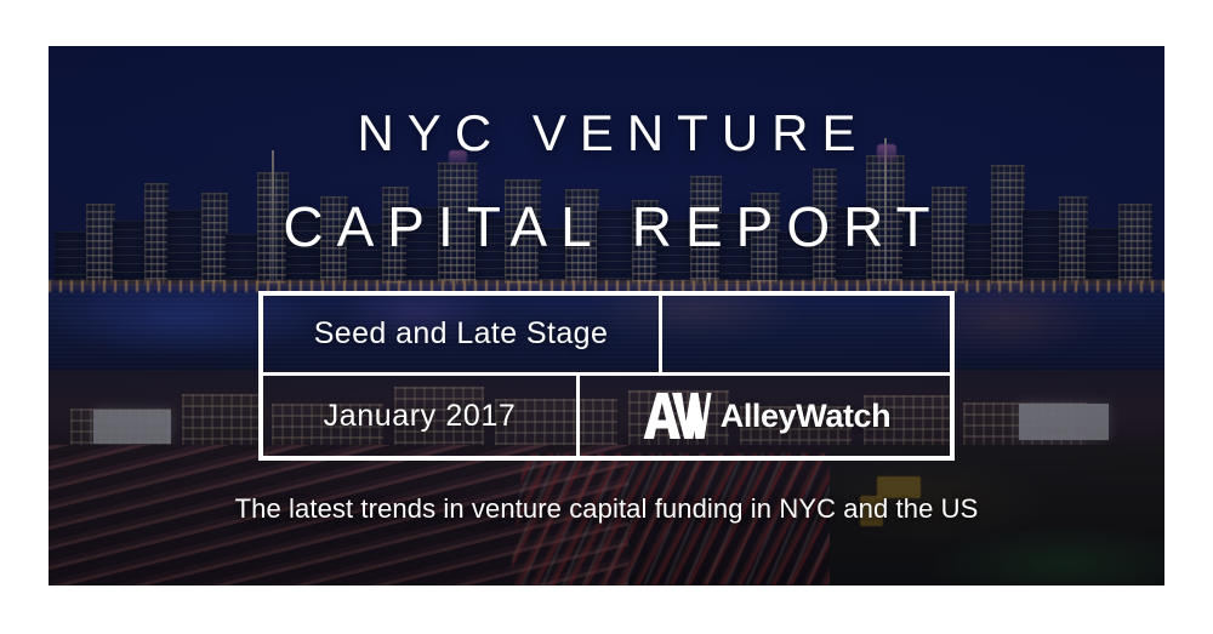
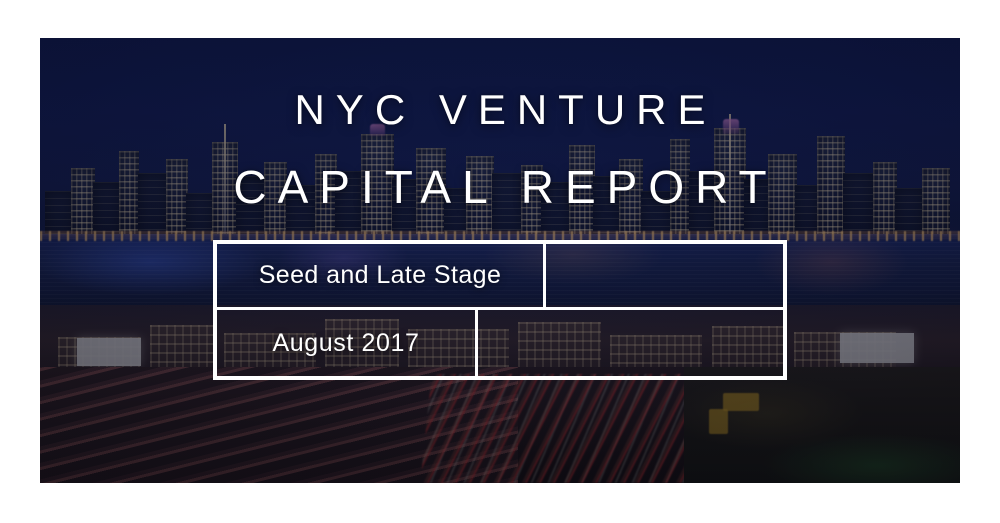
  NYC VENTURE
  CAPITAL REPORT
  Seed and Late Stage
- January 2017
+ August 2017
- AlleyWatch
- The latest trends in venture capital funding in NYC and the US
